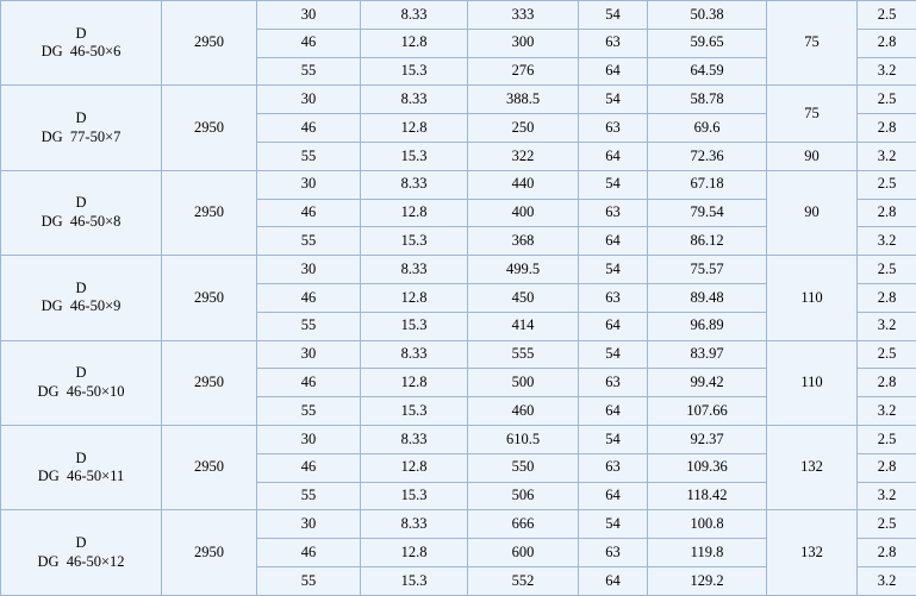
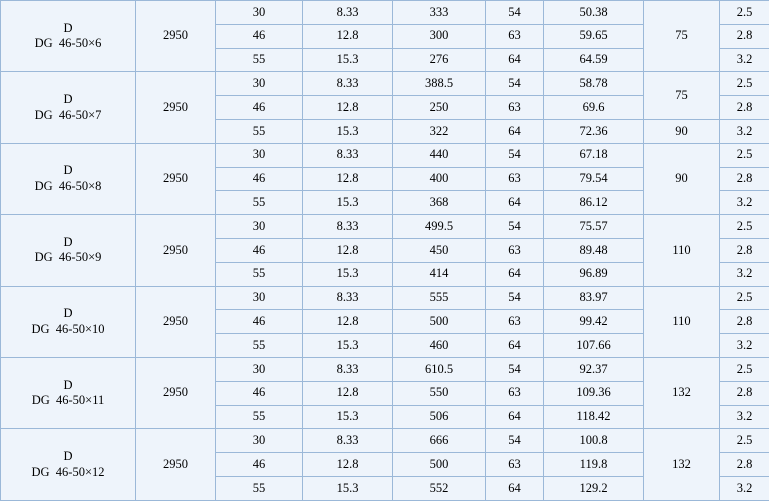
  DDG 46-50×6	2950	30	8.33	333	54	50.38	75	2.5
  46	12.8	300	63	59.65	2.8
  55	15.3	276	64	64.59	3.2
- DDG 77-50×7	2950	30	8.33	388.5	54	58.78	75	2.5
+ DDG 46-50×7	2950	30	8.33	388.5	54	58.78	75	2.5
  46	12.8	250	63	69.6	2.8
  55	15.3	322	64	72.36	90	3.2
  DDG 46-50×8	2950	30	8.33	440	54	67.18	90	2.5
  46	12.8	400	63	79.54	2.8
  55	15.3	368	64	86.12	3.2
  DDG 46-50×9	2950	30	8.33	499.5	54	75.57	110	2.5
  46	12.8	450	63	89.48	2.8
  55	15.3	414	64	96.89	3.2
  DDG 46-50×10	2950	30	8.33	555	54	83.97	110	2.5
  46	12.8	500	63	99.42	2.8
  55	15.3	460	64	107.66	3.2
  DDG 46-50×11	2950	30	8.33	610.5	54	92.37	132	2.5
  46	12.8	550	63	109.36	2.8
  55	15.3	506	64	118.42	3.2
  DDG 46-50×12	2950	30	8.33	666	54	100.8	132	2.5
- 46	12.8	600	63	119.8	2.8
+ 46	12.8	500	63	119.8	2.8
  55	15.3	552	64	129.2	3.2
